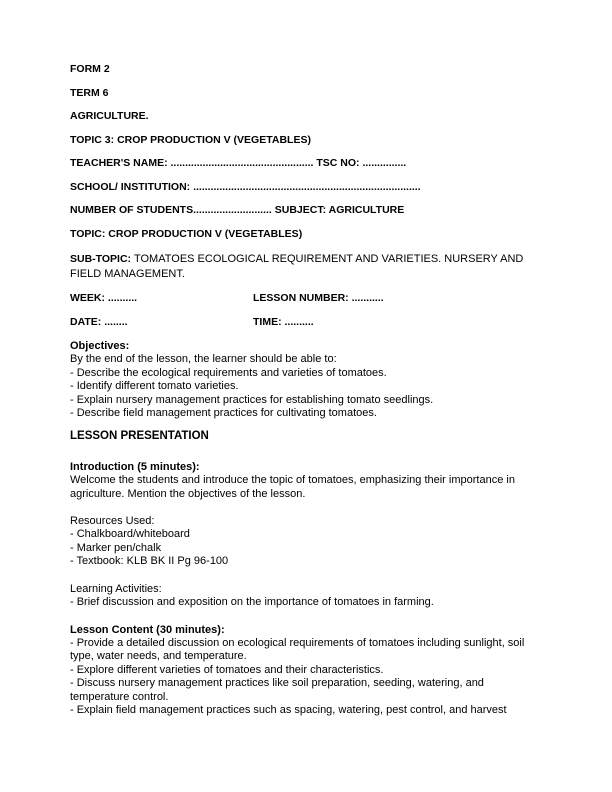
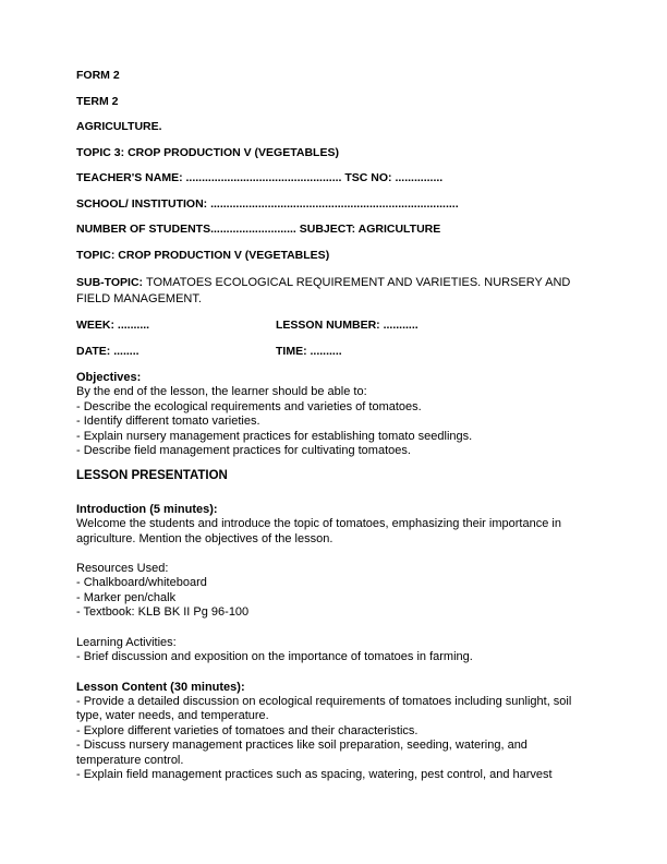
  FORM 2
- TERM 6
+ TERM 2
  AGRICULTURE.
  TOPIC 3: CROP PRODUCTION V (VEGETABLES)
  TEACHER'S NAME: ................................................. TSC NO: ...............
  SCHOOL/ INSTITUTION: ..............................................................................
  NUMBER OF STUDENTS........................... SUBJECT: AGRICULTURE
  TOPIC: CROP PRODUCTION V (VEGETABLES)
  SUB-TOPIC: TOMATOES ECOLOGICAL REQUIREMENT AND VARIETIES. NURSERY AND FIELD MANAGEMENT.
  WEEK: .......... LESSON NUMBER: ...........
  DATE: ........ TIME: ..........
  Objectives:
  By the end of the lesson, the learner should be able to:
  - Describe the ecological requirements and varieties of tomatoes.
  - Identify different tomato varieties.
  - Explain nursery management practices for establishing tomato seedlings.
  - Describe field management practices for cultivating tomatoes.
  LESSON PRESENTATION
  Introduction (5 minutes):
  Welcome the students and introduce the topic of tomatoes, emphasizing their importance in agriculture. Mention the objectives of the lesson.
  Resources Used:
  - Chalkboard/whiteboard
  - Marker pen/chalk
  - Textbook: KLB BK II Pg 96-100
  Learning Activities:
  - Brief discussion and exposition on the importance of tomatoes in farming.
  Lesson Content (30 minutes):
  - Provide a detailed discussion on ecological requirements of tomatoes including sunlight, soil type, water needs, and temperature.
  - Explore different varieties of tomatoes and their characteristics.
  - Discuss nursery management practices like soil preparation, seeding, watering, and temperature control.
  - Explain field management practices such as spacing, watering, pest control, and harvest
